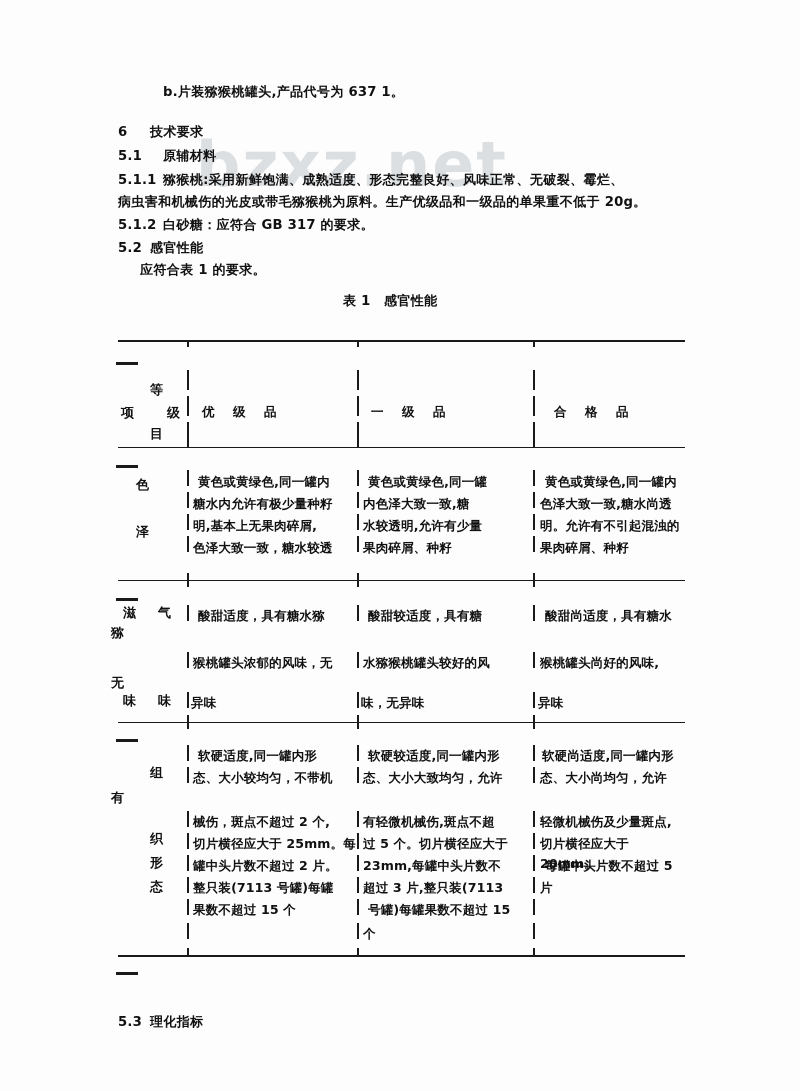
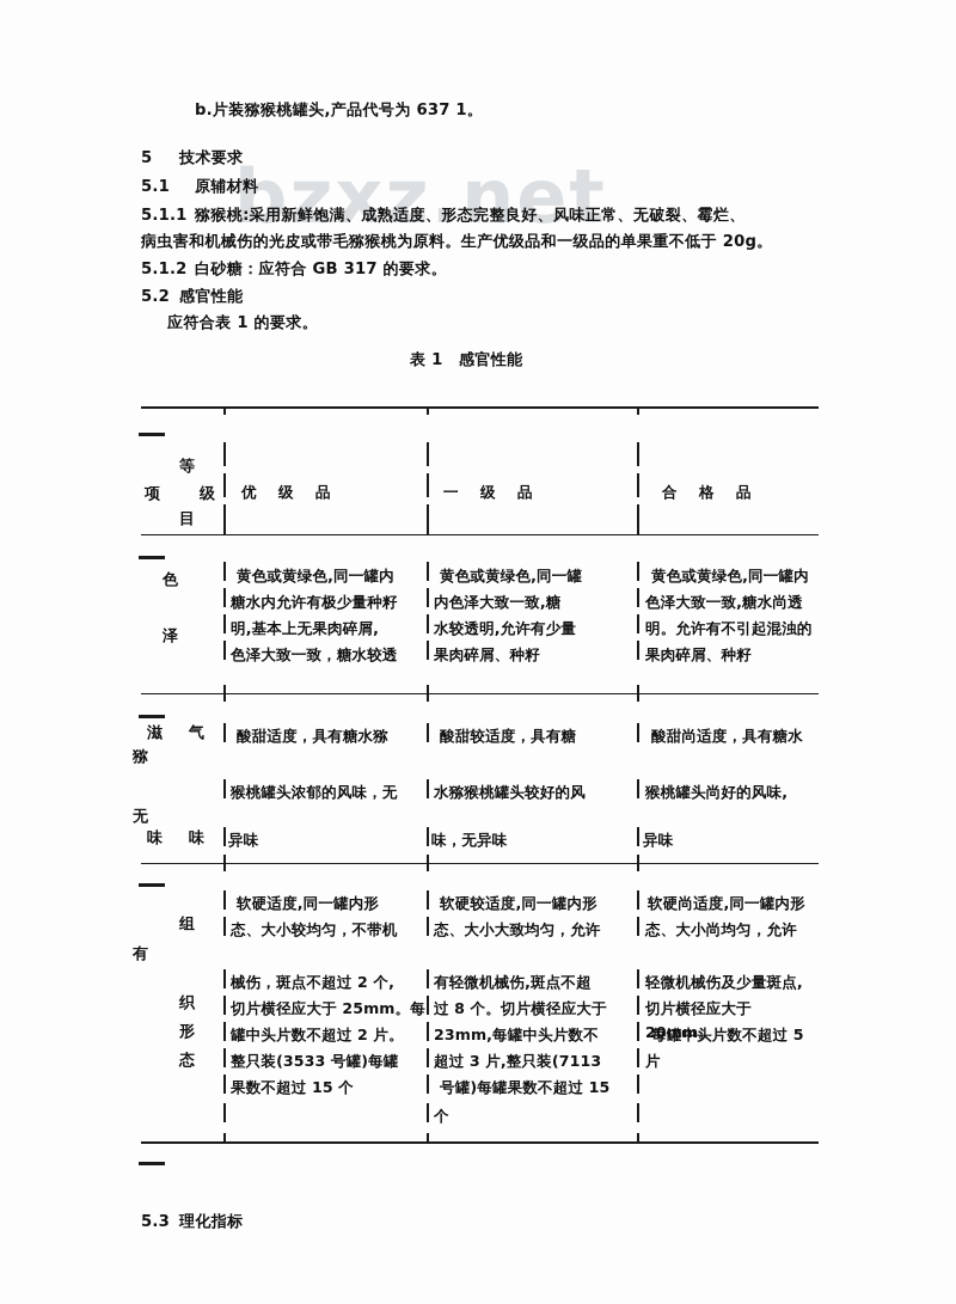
  bzxz.net
  b.片装猕猴桃罐头,产品代号为 637 1。
- 6
+ 5
  技术要求
  5.1
  原辅材料
  5.1.1
  猕猴桃:采用新鲜饱满、成熟适度、形态完整良好、风味正常、无破裂、霉烂、
  病虫害和机械伤的光皮或带毛猕猴桃为原料。生产优级品和一级品的单果重不低于 20g。
  5.1.2
  白砂糖：应符合 GB 317 的要求。
  5.2
  感官性能
  应符合表 1 的要求。
  表 1
  感官性能
  等
  级
  项
  目
  优 级 品
  一 级 品
  合 格 品
  色
  泽
  黄色或黄绿色,同一罐内
  糖水内允许有极少量种籽
  明,基本上无果肉碎屑,
  色泽大致一致，糖水较透
  黄色或黄绿色,同一罐
  内色泽大致一致,糖
  水较透明,允许有少量
  果肉碎屑、种籽
  黄色或黄绿色,同一罐内
  色泽大致一致,糖水尚透
  明。允许有不引起混浊的
  果肉碎屑、种籽
  滋
  气
  猕
  无
  味
  味
  酸甜适度，具有糖水猕
  猴桃罐头浓郁的风味，无
  异味
  酸甜较适度，具有糖
  水猕猴桃罐头较好的风
  味，无异味
  酸甜尚适度，具有糖水
  猴桃罐头尚好的风味,
  异味
  组
  有
  织
  形
  态
  软硬适度,同一罐内形
  态、大小较均匀，不带机
  械伤，斑点不超过 2 个,
  切片横径应大于 25mm。每
  罐中头片数不超过 2 片。
- 整只装(7113 号罐)每罐
+ 整只装(3533 号罐)每罐
  果数不超过 15 个
  软硬较适度,同一罐内形
  态、大小大致均匀，允许
  有轻微机械伤,斑点不超
- 过 5 个。切片横径应大于
+ 过 8 个。切片横径应大于
  23mm,每罐中头片数不
  超过 3 片,整只装(7113
  号罐)每罐果数不超过 15
  个
  软硬尚适度,同一罐内形
  态、大小尚均匀，允许
  轻微机械伤及少量斑点,
  切片横径应大于 20mm。
  每罐中头片数不超过 5
  片
  5.3
  理化指标
